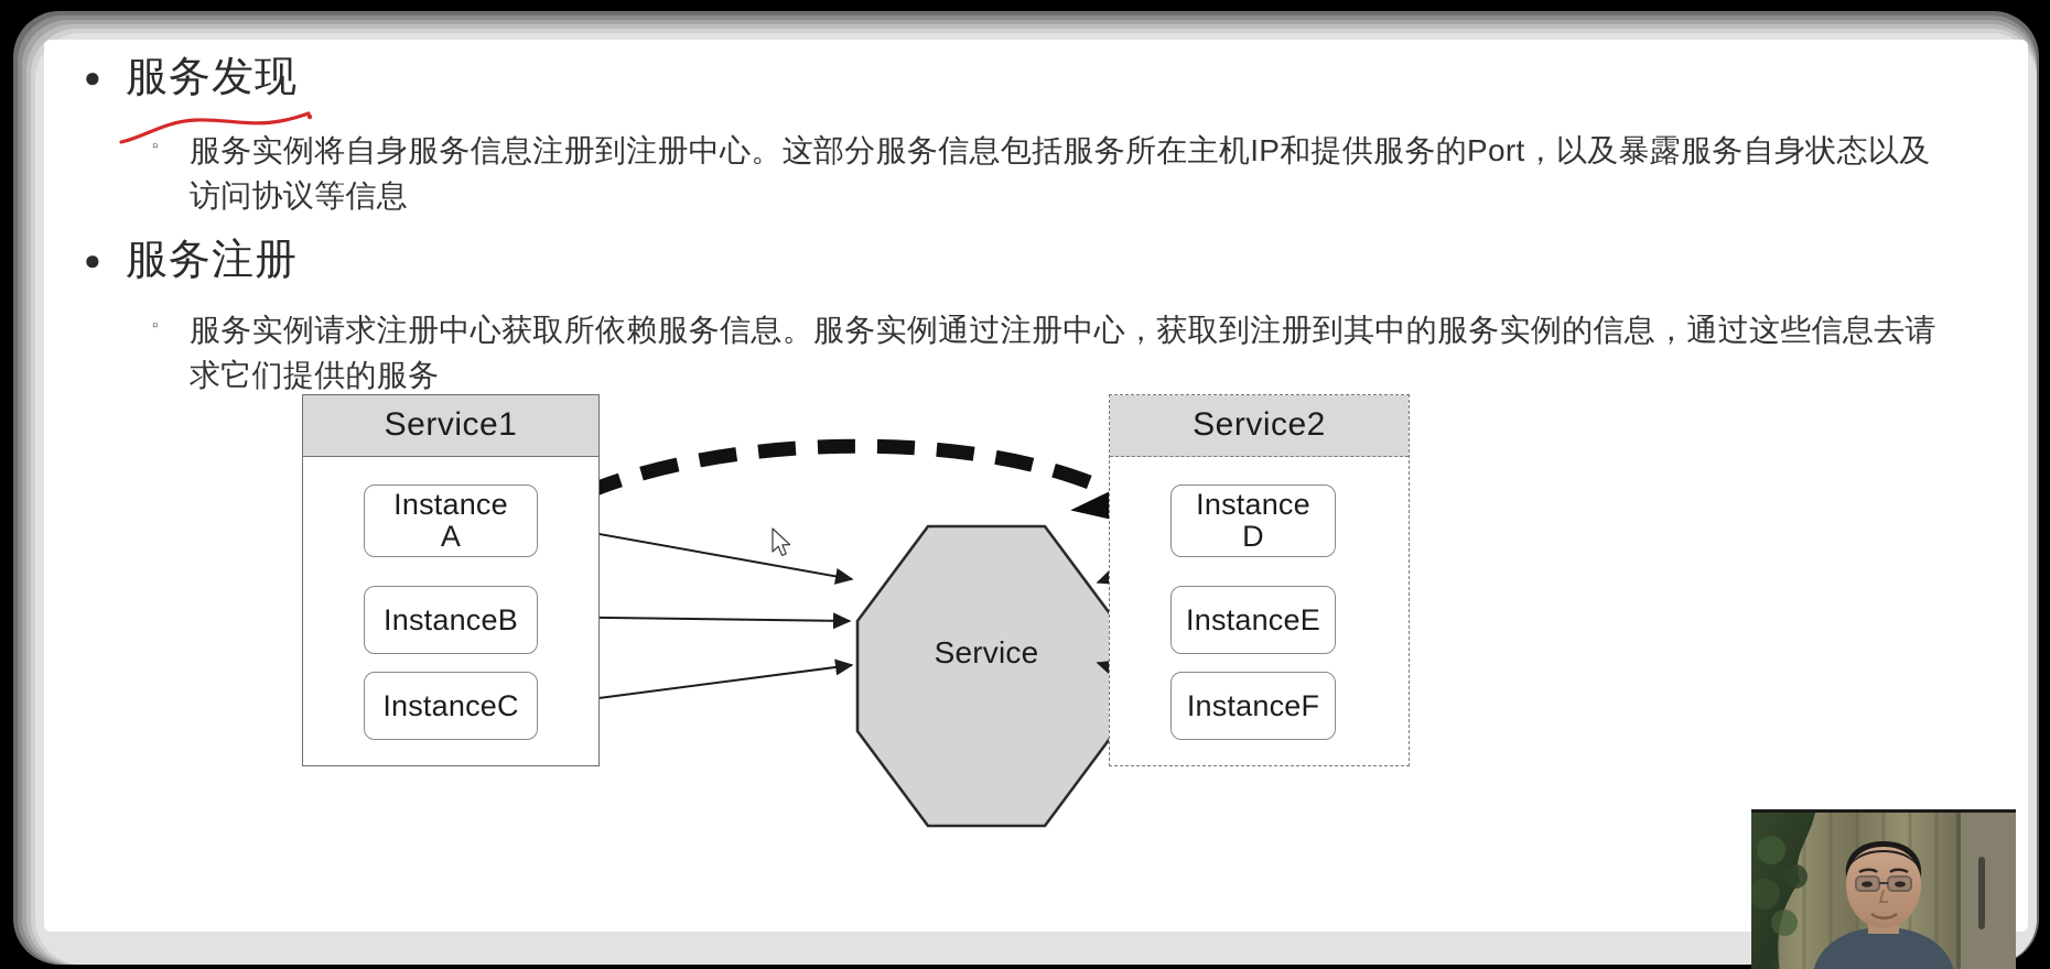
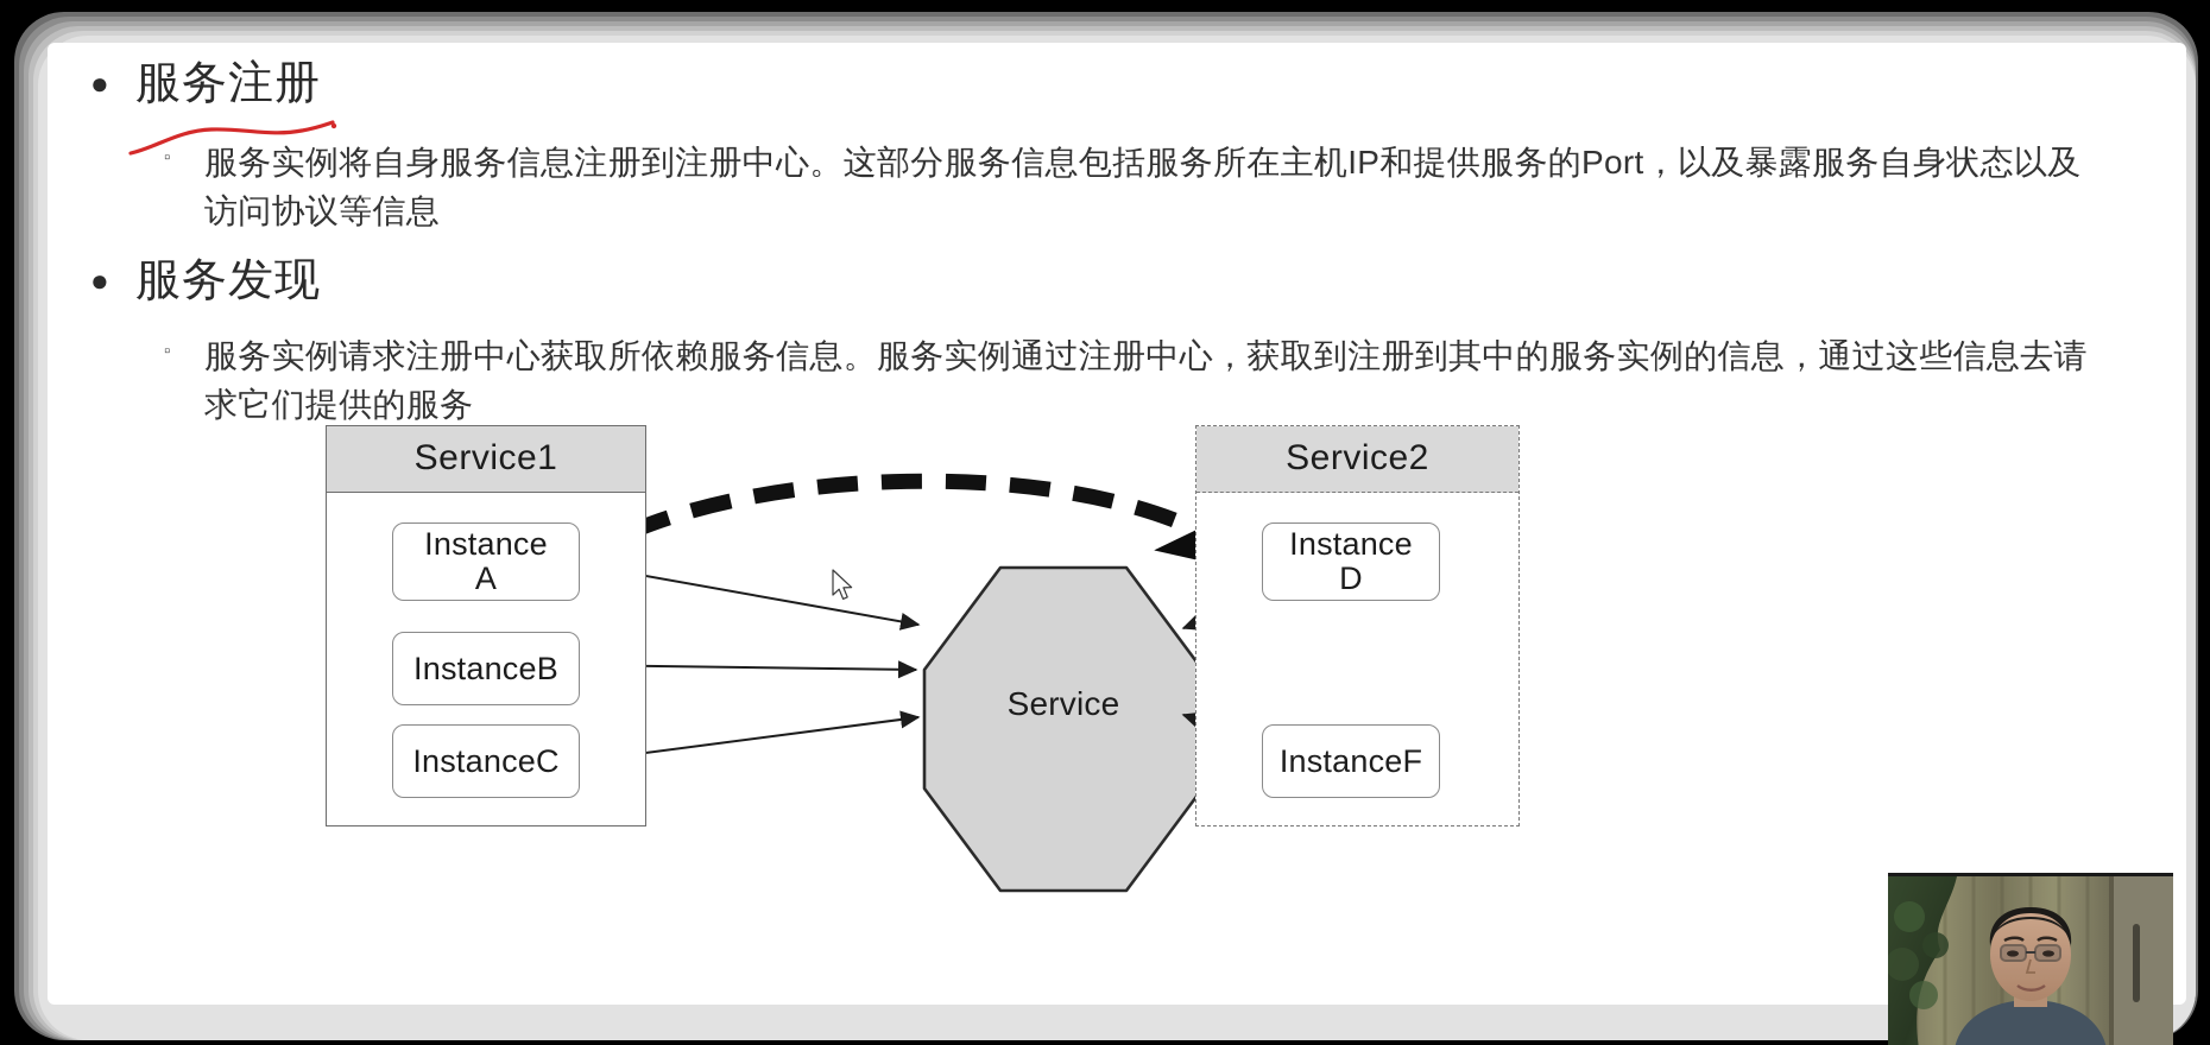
  ●
- 服务发现
+ 服务注册
  ▫
  服务实例将自身服务信息注册到注册中心。这部分服务信息包括服务所在主机IP和提供服务的Port，以及暴露服务自身状态以及访问协议等信息
  ●
- 服务注册
+ 服务发现
  ▫
  服务实例请求注册中心获取所依赖服务信息。服务实例通过注册中心，获取到注册到其中的服务实例的信息，通过这些信息去请求它们提供的服务
  Service1
  Instance
  A
  InstanceB
  InstanceC
  Service2
  Instance
  D
- InstanceE
  InstanceF
  Service
